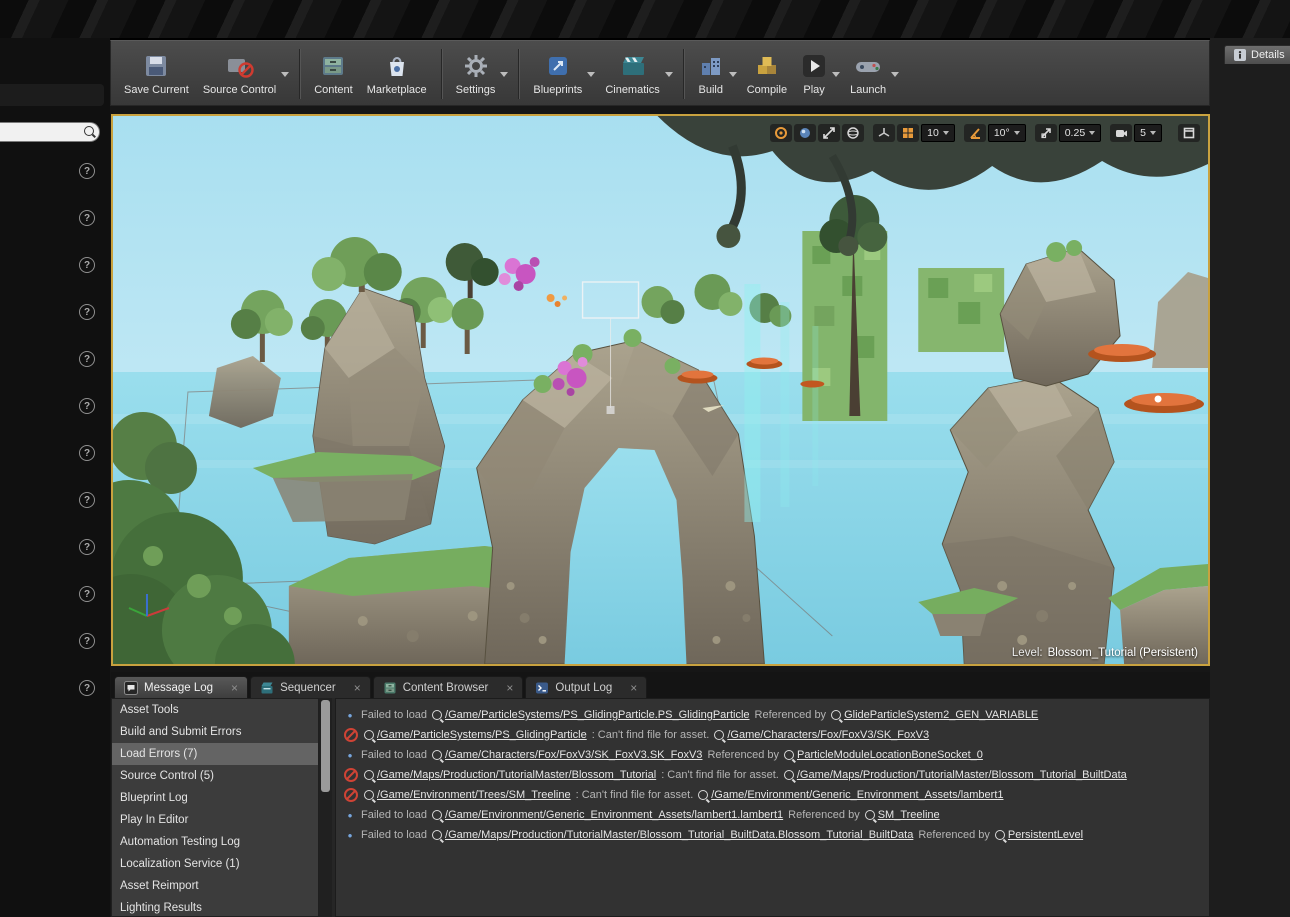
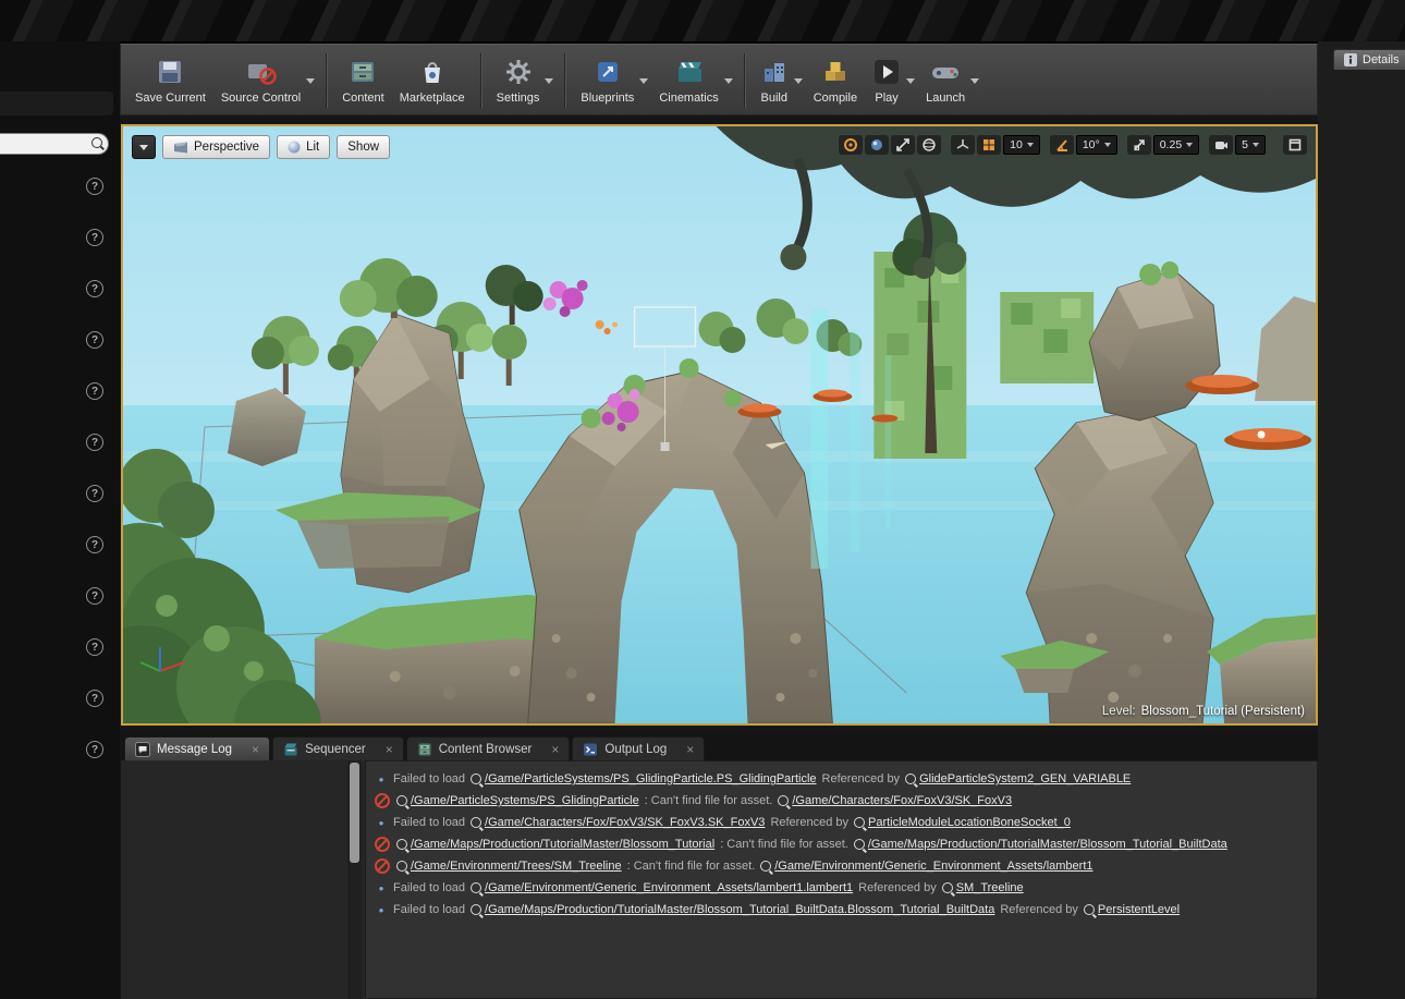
  ?
  ?
  ?
  ?
  ?
  ?
  ?
  ?
  ?
  ?
  ?
  ?
  Save Current
  Source Control
  Content
  Marketplace
  Settings
  Blueprints
  Cinematics
  Build
  Compile
  Play
  Launch
  Details
+ Perspective
+ Lit
+ Show
  10
  10°
  0.25
  5
  Level: Blossom_Tutorial (Persistent)
  Message Log
  ×
  Sequencer
  ×
  Content Browser
  ×
  Output Log
  ×
- Asset Tools
- Build and Submit Errors
- Load Errors (7)
- Source Control (5)
- Blueprint Log
- Play In Editor
- Automation Testing Log
- Localization Service (1)
- Asset Reimport
- Lighting Results
  •
  Failed to load
  /Game/ParticleSystems/PS_GlidingParticle.PS_GlidingParticle
  Referenced by
  GlideParticleSystem2_GEN_VARIABLE
  /Game/ParticleSystems/PS_GlidingParticle
  : Can't find file for asset.
  /Game/Characters/Fox/FoxV3/SK_FoxV3
  •
  Failed to load
  /Game/Characters/Fox/FoxV3/SK_FoxV3.SK_FoxV3
  Referenced by
  ParticleModuleLocationBoneSocket_0
  /Game/Maps/Production/TutorialMaster/Blossom_Tutorial
  : Can't find file for asset.
  /Game/Maps/Production/TutorialMaster/Blossom_Tutorial_BuiltData
  /Game/Environment/Trees/SM_Treeline
  : Can't find file for asset.
  /Game/Environment/Generic_Environment_Assets/lambert1
  •
  Failed to load
  /Game/Environment/Generic_Environment_Assets/lambert1.lambert1
  Referenced by
  SM_Treeline
  •
  Failed to load
  /Game/Maps/Production/TutorialMaster/Blossom_Tutorial_BuiltData.Blossom_Tutorial_BuiltData
  Referenced by
  PersistentLevel
